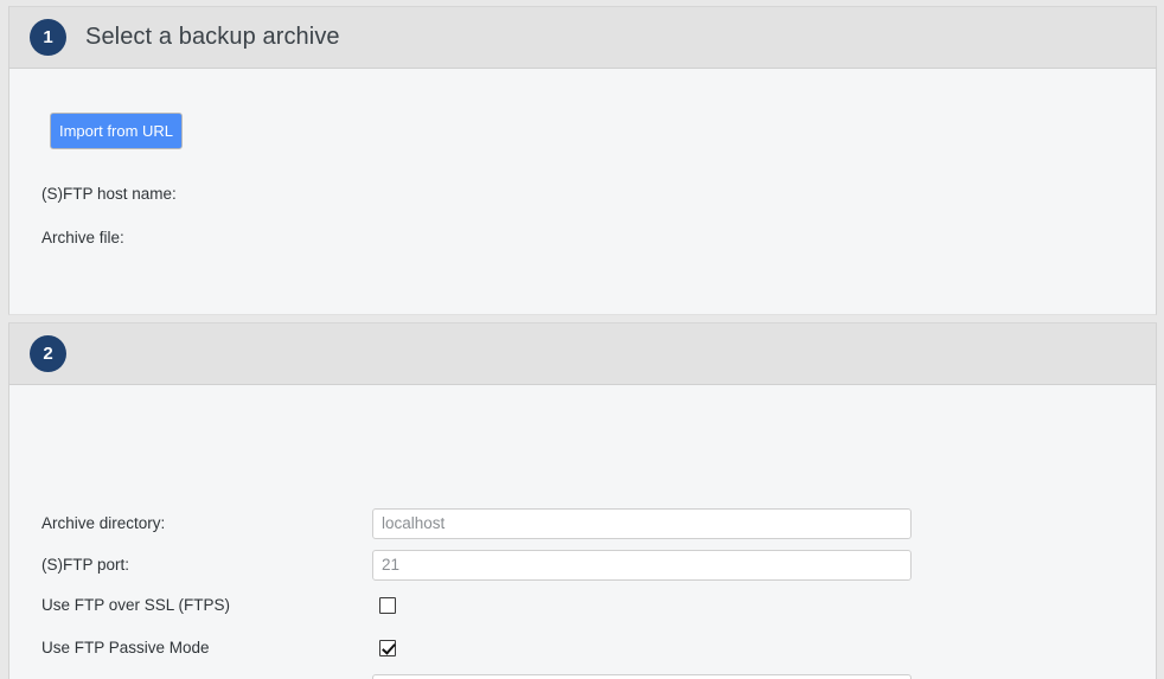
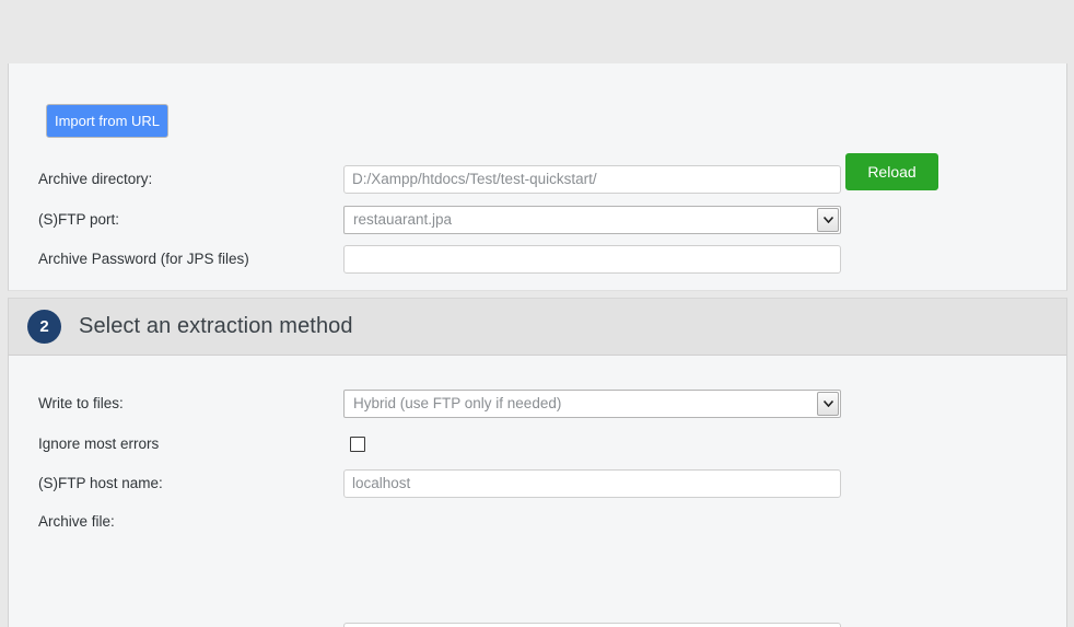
- 1
- Select a backup archive
  Import from URL
- (S)FTP host name:
+ Archive directory:
+ D:/Xampp/htdocs/Test/test-quickstart/
+ Reload
- Archive file:
+ (S)FTP port:
+ restauarant.jpa
+ Archive Password (for JPS files)
  2
+ Select an extraction method
+ Write to files:
+ Hybrid (use FTP only if needed)
+ Ignore most errors
- Archive directory:
+ (S)FTP host name:
  localhost
- (S)FTP port:
+ Archive file:
- 21
- Use FTP over SSL (FTPS)
- Use FTP Passive Mode
